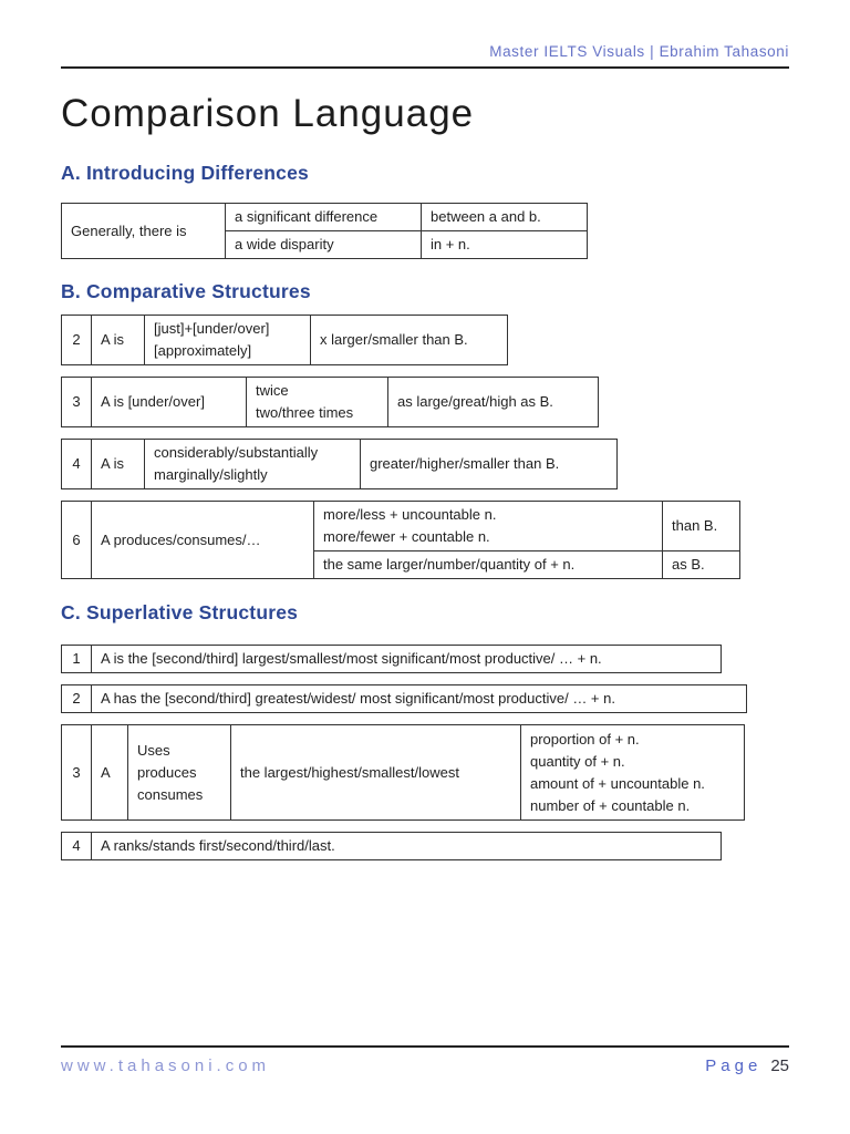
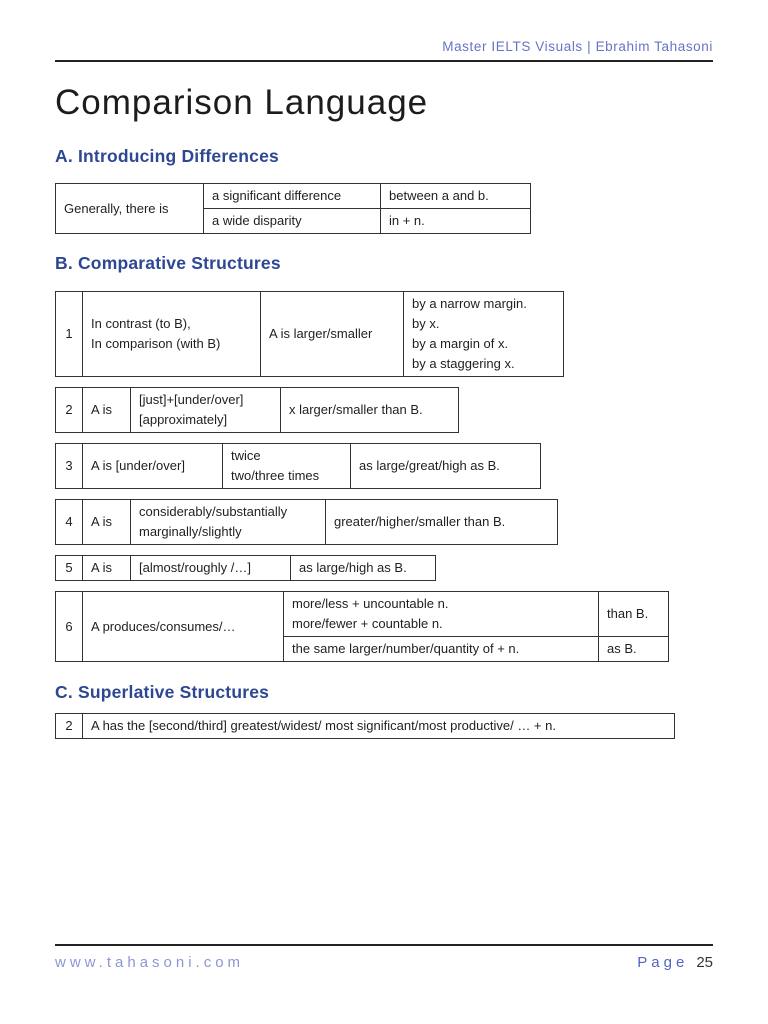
  Master IELTS Visuals | Ebrahim Tahasoni
  Comparison Language
  A. Introducing Differences
  Generally, there is	a significant difference	between a and b.
  a wide disparity	in + n.
  B. Comparative Structures
+ 1	In contrast (to B), In comparison (with B)	A is larger/smaller	by a narrow margin. by x. by a margin of x. by a staggering x.
  2	A is	[just]+[under/over] [approximately]	x larger/smaller than B.
  3	A is [under/over]	twice two/three times	as large/great/high as B.
  4	A is	considerably/substantially marginally/slightly	greater/higher/smaller than B.
+ 5	A is	[almost/roughly /…]	as large/high as B.
  6	A produces/consumes/…	more/less + uncountable n. more/fewer + countable n.	than B.
  the same larger/number/quantity of + n.	as B.
  C. Superlative Structures
- 1	A is the [second/third] largest/smallest/most significant/most productive/ … + n.
  2	A has the [second/third] greatest/widest/ most significant/most productive/ … + n.
- 3	A	Uses produces consumes	the largest/highest/smallest/lowest	proportion of + n. quantity of + n. amount of + uncountable n. number of + countable n.
- 4	A ranks/stands first/second/third/last.
  www.tahasoni.com
  Page
  25
